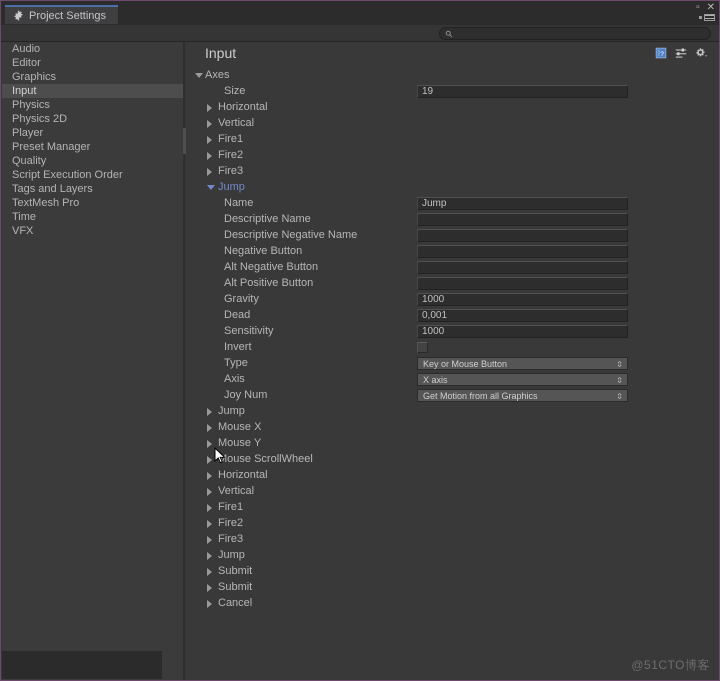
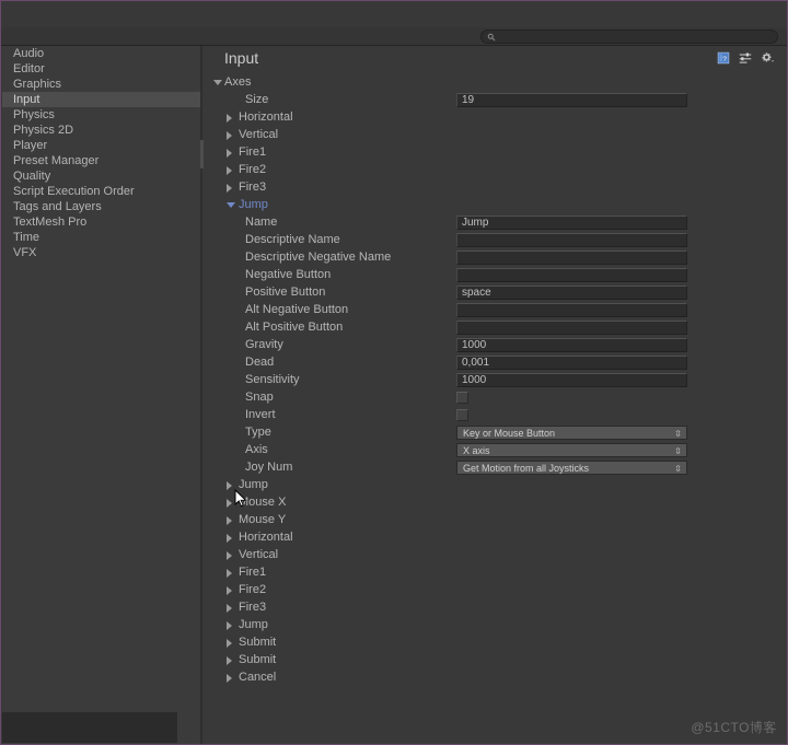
- Project Settings
- ▫
- ✕
  Audio
  Editor
  Graphics
  Input
  Physics
  Physics 2D
  Player
  Preset Manager
  Quality
  Script Execution Order
  Tags and Layers
  TextMesh Pro
  Time
  VFX
  Input
  Axes
  Size
  19
  Horizontal
  Vertical
  Fire1
  Fire2
  Fire3
  Jump
  Name
  Jump
  Descriptive Name
  Descriptive Negative Name
  Negative Button
+ Positive Button
+ space
  Alt Negative Button
  Alt Positive Button
  Gravity
  1000
  Dead
  0,001
  Sensitivity
  1000
+ Snap
  Invert
  Type
  Key or Mouse Button
  ⇳
  Axis
  X axis
  ⇳
  Joy Num
- Get Motion from all Graphics
+ Get Motion from all Joysticks
  ⇳
  Jump
  Mouse X
  Mouse Y
- Mouse ScrollWheel
  Horizontal
  Vertical
  Fire1
  Fire2
  Fire3
  Jump
  Submit
  Submit
  Cancel
  @51CTO博客
